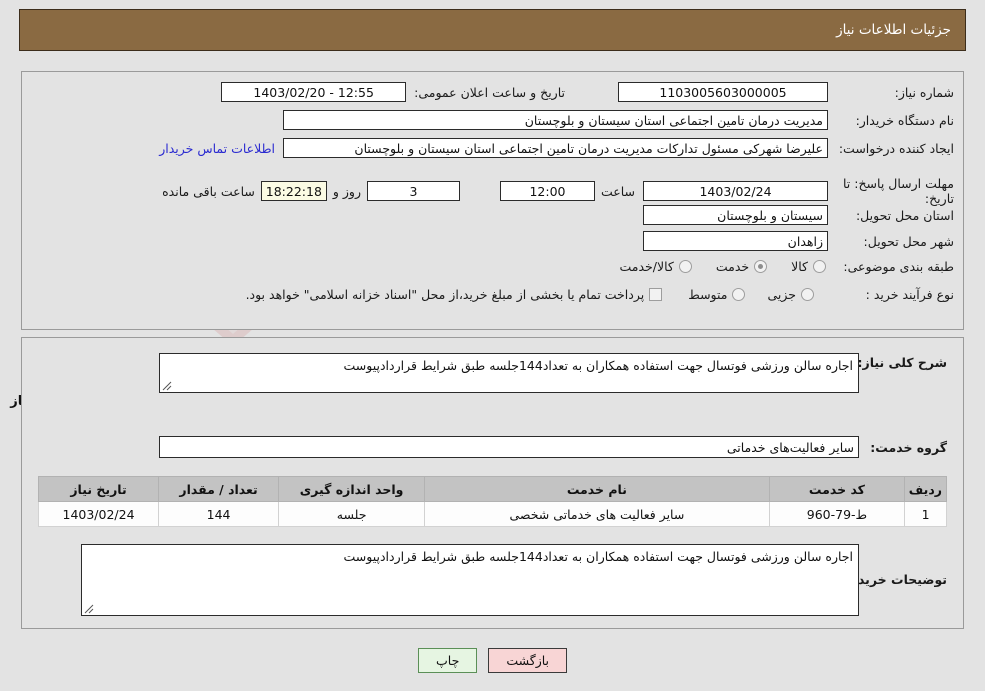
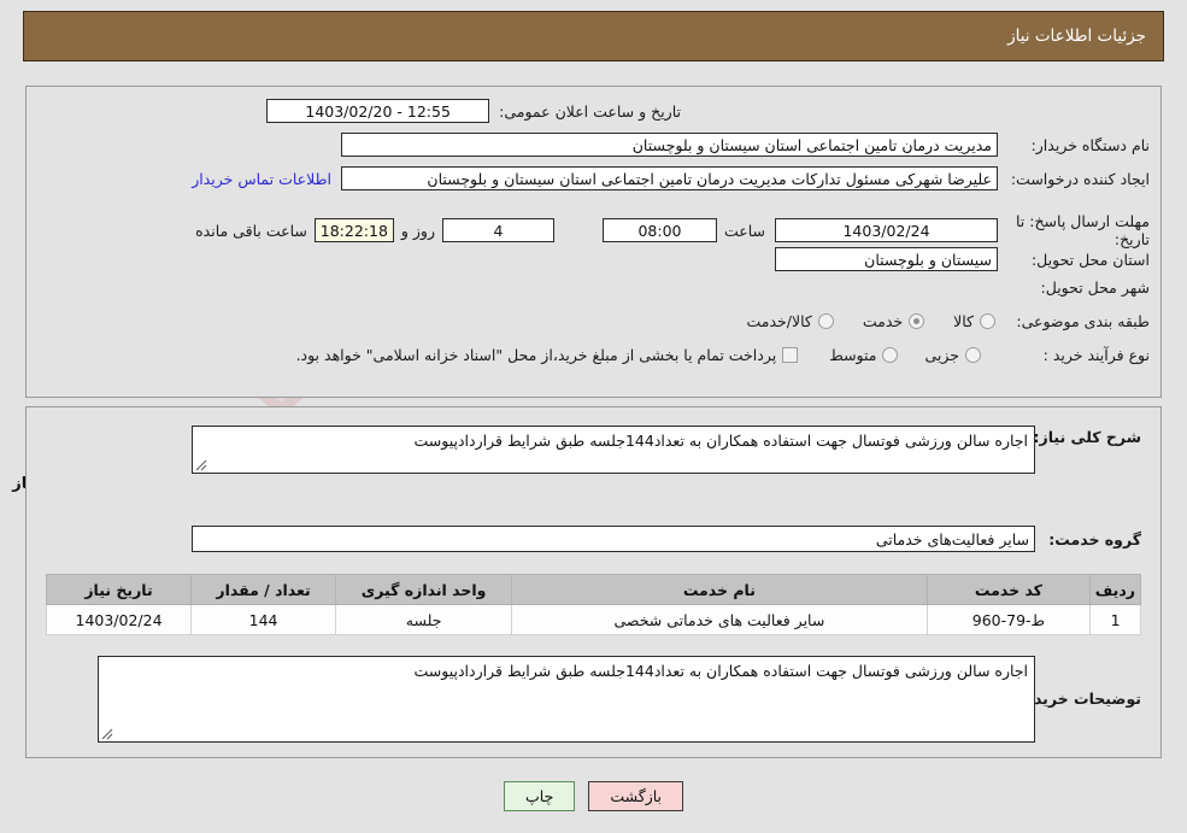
  جزئیات اطلاعات نیاز
- شماره نیاز:
- 1103005603000005
  تاریخ و ساعت اعلان عمومی:
  12:55 - 1403/02/20
  نام دستگاه خریدار:
  مدیریت درمان تامین اجتماعی استان سیستان و بلوچستان
  ایجاد کننده درخواست:
  علیرضا شهرکی مسئول تدارکات مدیریت درمان تامین اجتماعی استان سیستان و بلوچستان
  اطلاعات تماس خریدار
  مهلت ارسال پاسخ: تا تاریخ:
  1403/02/24
  ساعت
- 12:00
+ 08:00
- 3
+ 4
  روز و
  18:22:18
  ساعت باقی مانده
  استان محل تحویل:
  سیستان و بلوچستان
  شهر محل تحویل:
- زاهدان
  طبقه بندی موضوعی:
  کالا
  خدمت
  کالا/خدمت
  نوع فرآیند خرید :
  جزیی
  متوسط
  پرداخت تمام یا بخشی از مبلغ خرید،از محل "اسناد خزانه اسلامی" خواهد بود.
  شرح کلی نیاز:
  اجاره سالن ورزشی فوتسال جهت استفاده همکاران به تعداد144جلسه طبق شرایط قراردادپیوست
  گروه خدمت:
  سایر فعالیت‌های خدماتی
  ردیف	کد خدمت	نام خدمت	واحد اندازه گیری	تعداد / مقدار	تاریخ نیاز
  1	ط-79-960	سایر فعالیت های خدماتی شخصی	جلسه	144	1403/02/24
  توضیحات خرید
  اجاره سالن ورزشی فوتسال جهت استفاده همکاران به تعداد144جلسه طبق شرایط قراردادپیوست
  بازگشت
  چاپ
